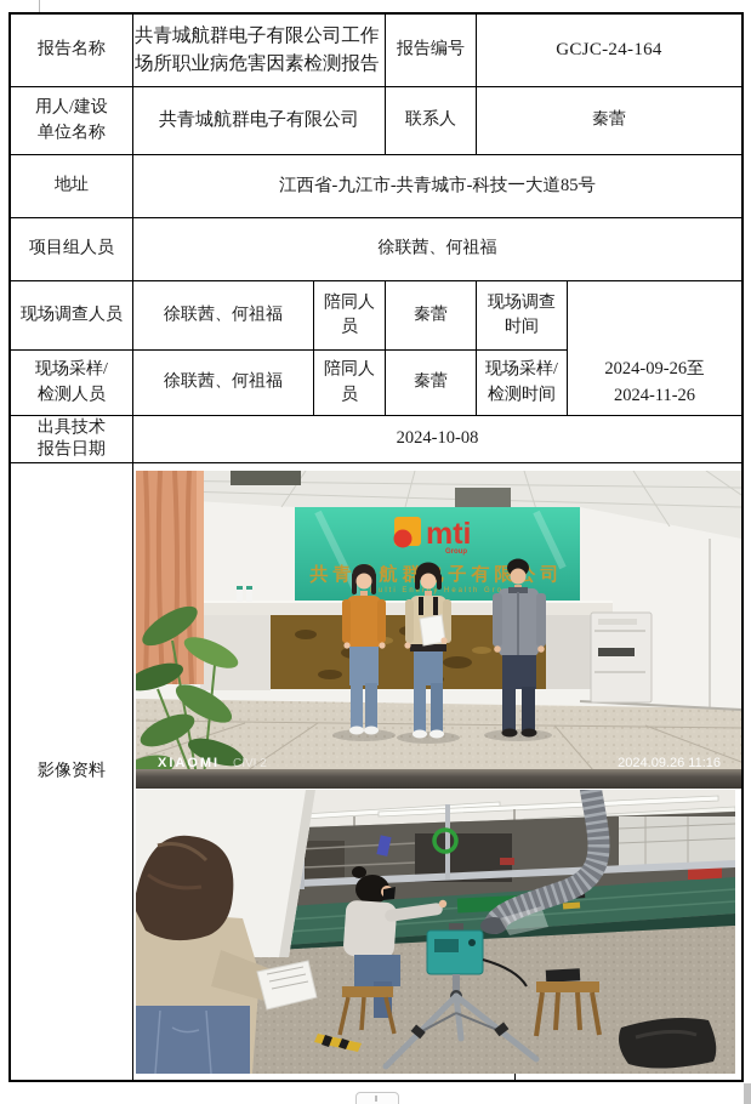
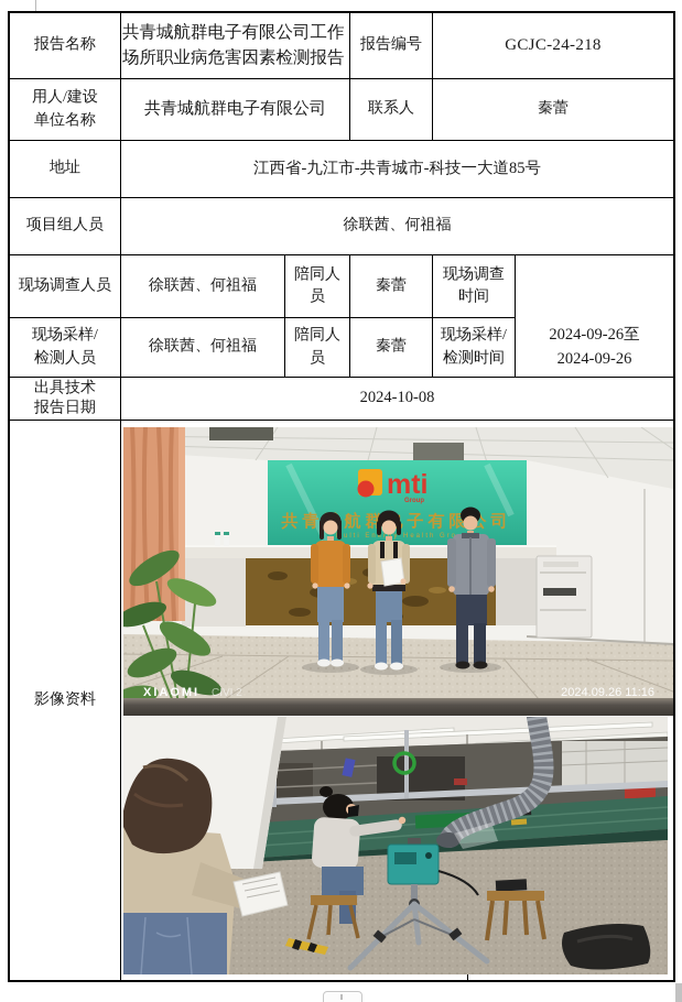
  报告名称
  共青城航群电子有限公司工作
  场所职业病危害因素检测报告
  报告编号
- GCJC-24-164
+ GCJC-24-218
  用人/建设
  单位名称
  共青城航群电子有限公司
  联系人
  秦蕾
  地址
  江西省-九江市-共青城市-科技一大道85号
  项目组人员
  徐联茜、何祖福
  现场调查人员
  徐联茜、何祖福
  陪同人
  员
  秦蕾
  现场调查
  时间
  现场采样/
  检测人员
  徐联茜、何祖福
  陪同人
  员
  秦蕾
  现场采样/
  检测时间
  2024-09-26至
- 2024-11-26
+ 2024-09-26
  出具技术
  报告日期
  2024-10-08
  影像资料
  mti
  共青航群子有限公司
  XIAOMI
  CIVI 2
  2024.09.26 11:16
